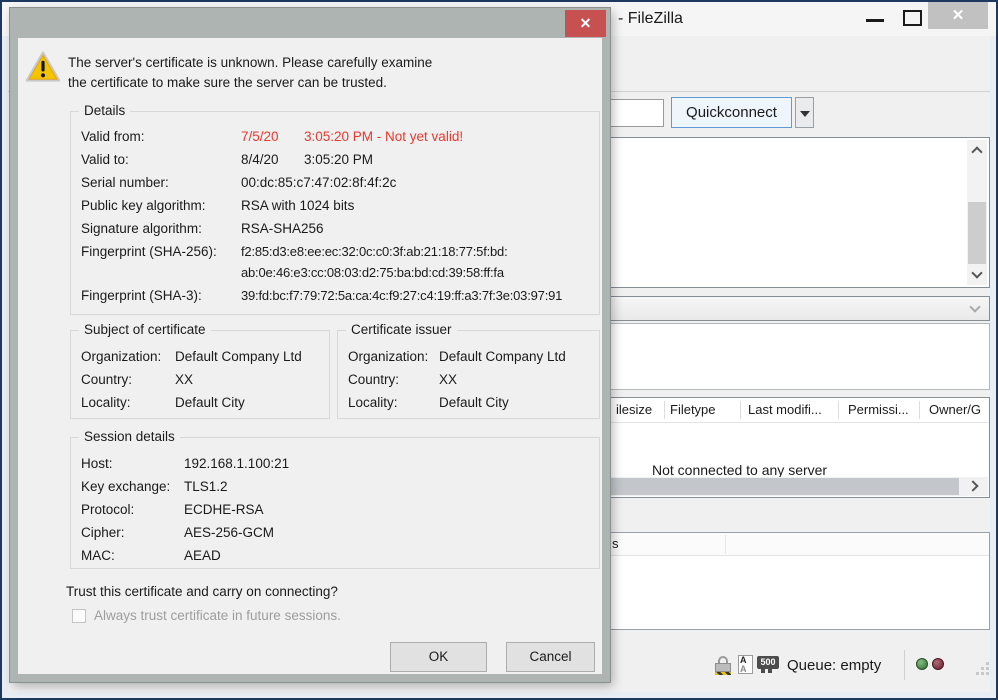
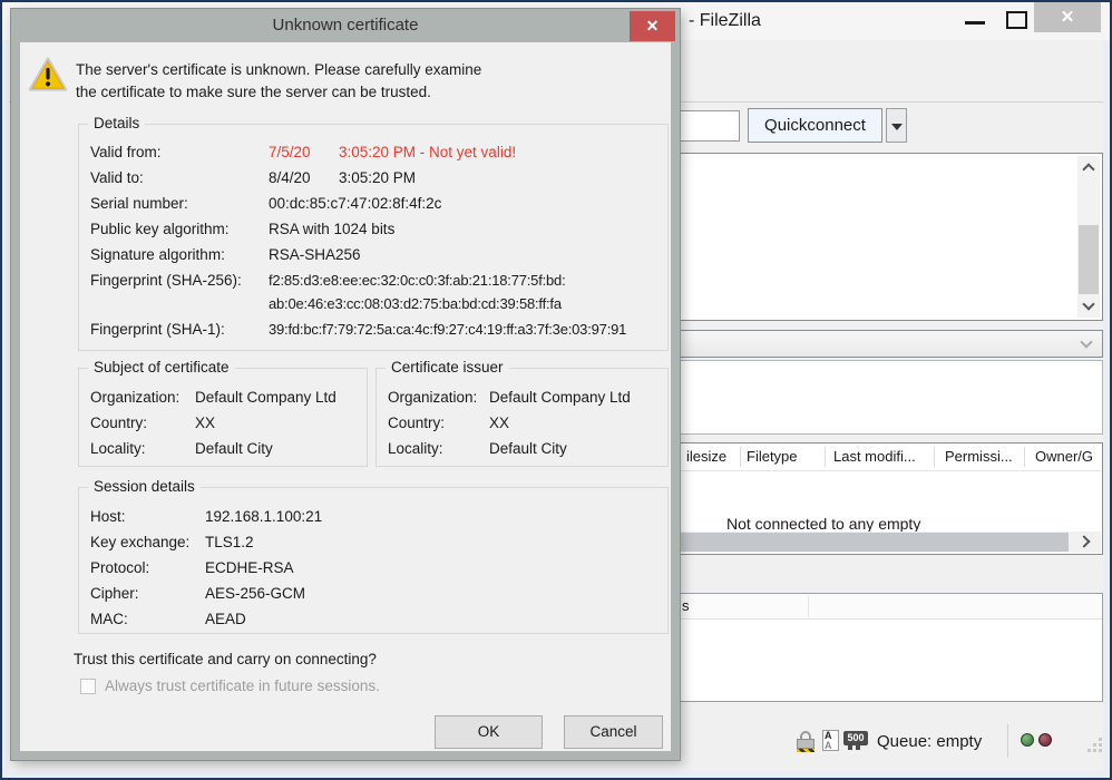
  - FileZilla
  ✕
  Quickconnect
  ilesize
  Filetype
  Last modifi...
  Permissi...
  Owner/G
- Not connected to any server
+ Not connected to any empty
  s
  A
  A
  500
  Queue: empty
+ Unknown certificate
  ✕
  The server's certificate is unknown. Please carefully examine
  the certificate to make sure the server can be trusted.
  Details
  Valid from:
  7/5/20
  3:05:20 PM - Not yet valid!
  Valid to:
  8/4/20
  3:05:20 PM
  Serial number:
  00:dc:85:c7:47:02:8f:4f:2c
  Public key algorithm:
  RSA with 1024 bits
  Signature algorithm:
  RSA-SHA256
  Fingerprint (SHA-256):
  f2:85:d3:e8:ee:ec:32:0c:c0:3f:ab:21:18:77:5f:bd:
  ab:0e:46:e3:cc:08:03:d2:75:ba:bd:cd:39:58:ff:fa
- Fingerprint (SHA-3):
+ Fingerprint (SHA-1):
  39:fd:bc:f7:79:72:5a:ca:4c:f9:27:c4:19:ff:a3:7f:3e:03:97:91
  Subject of certificate
  Organization:
  Default Company Ltd
  Country:
  XX
  Locality:
  Default City
  Certificate issuer
  Organization:
  Default Company Ltd
  Country:
  XX
  Locality:
  Default City
  Session details
  Host:
  192.168.1.100:21
  Key exchange:
  TLS1.2
  Protocol:
  ECDHE-RSA
  Cipher:
  AES-256-GCM
  MAC:
  AEAD
  Trust this certificate and carry on connecting?
  Always trust certificate in future sessions.
  OK
  Cancel
